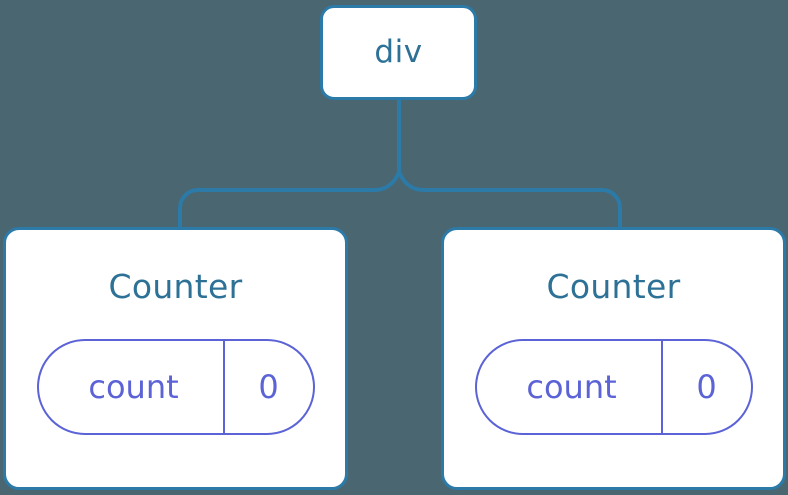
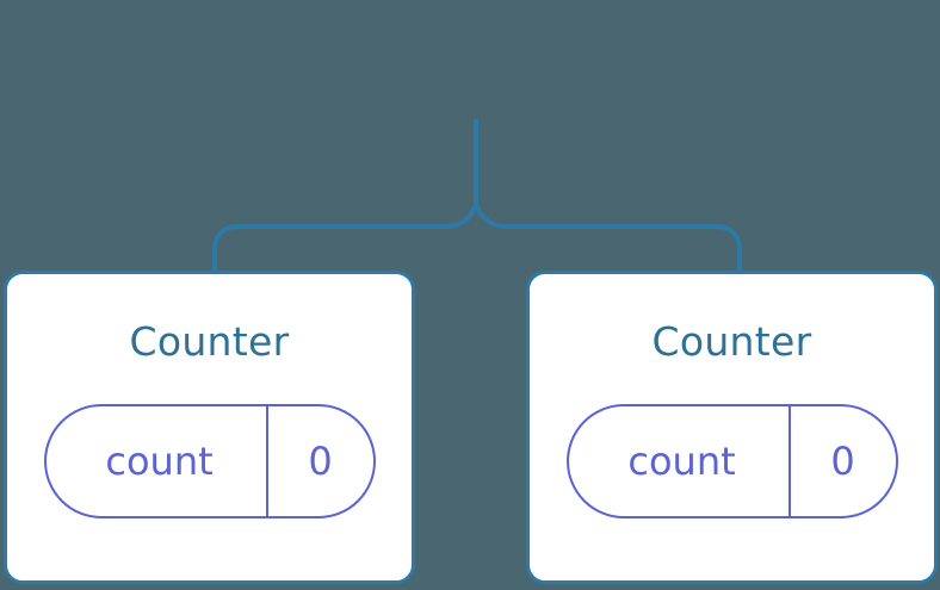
- div
  Counter
  count
  0
  Counter
  count
  0
